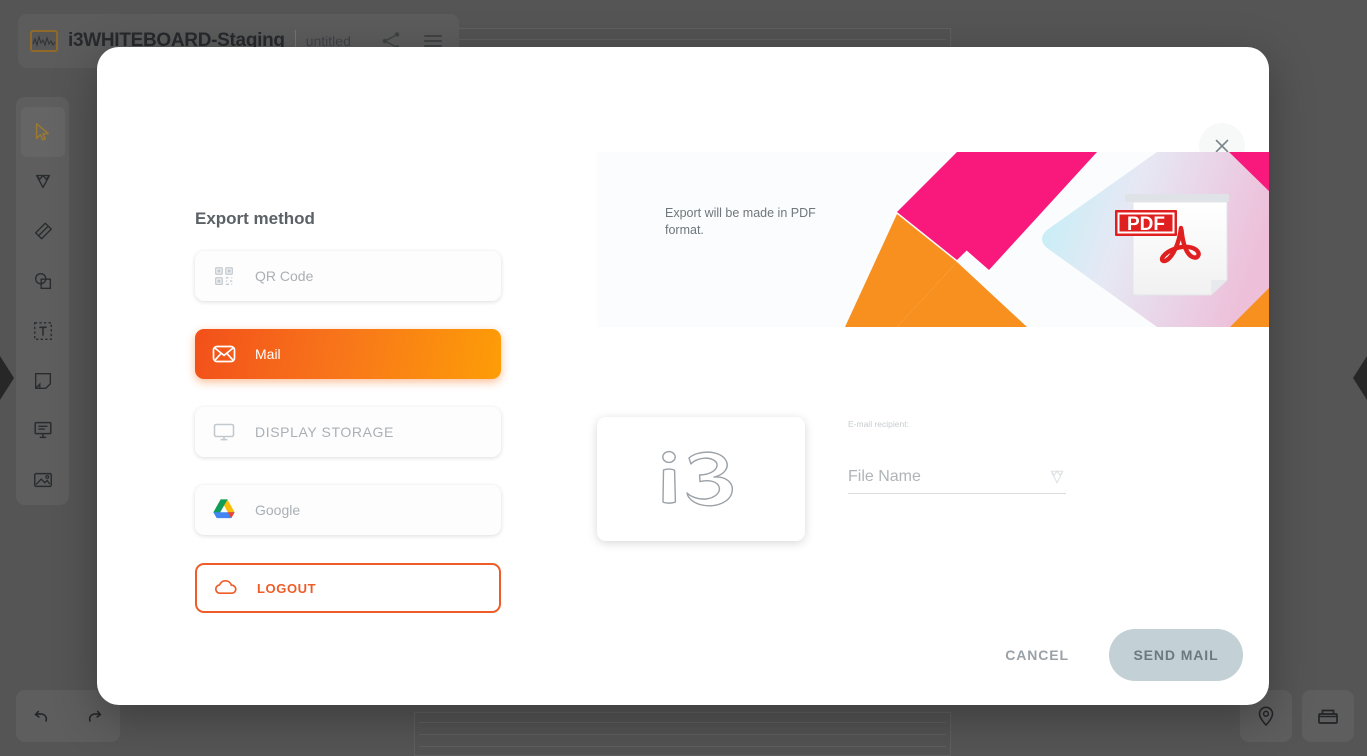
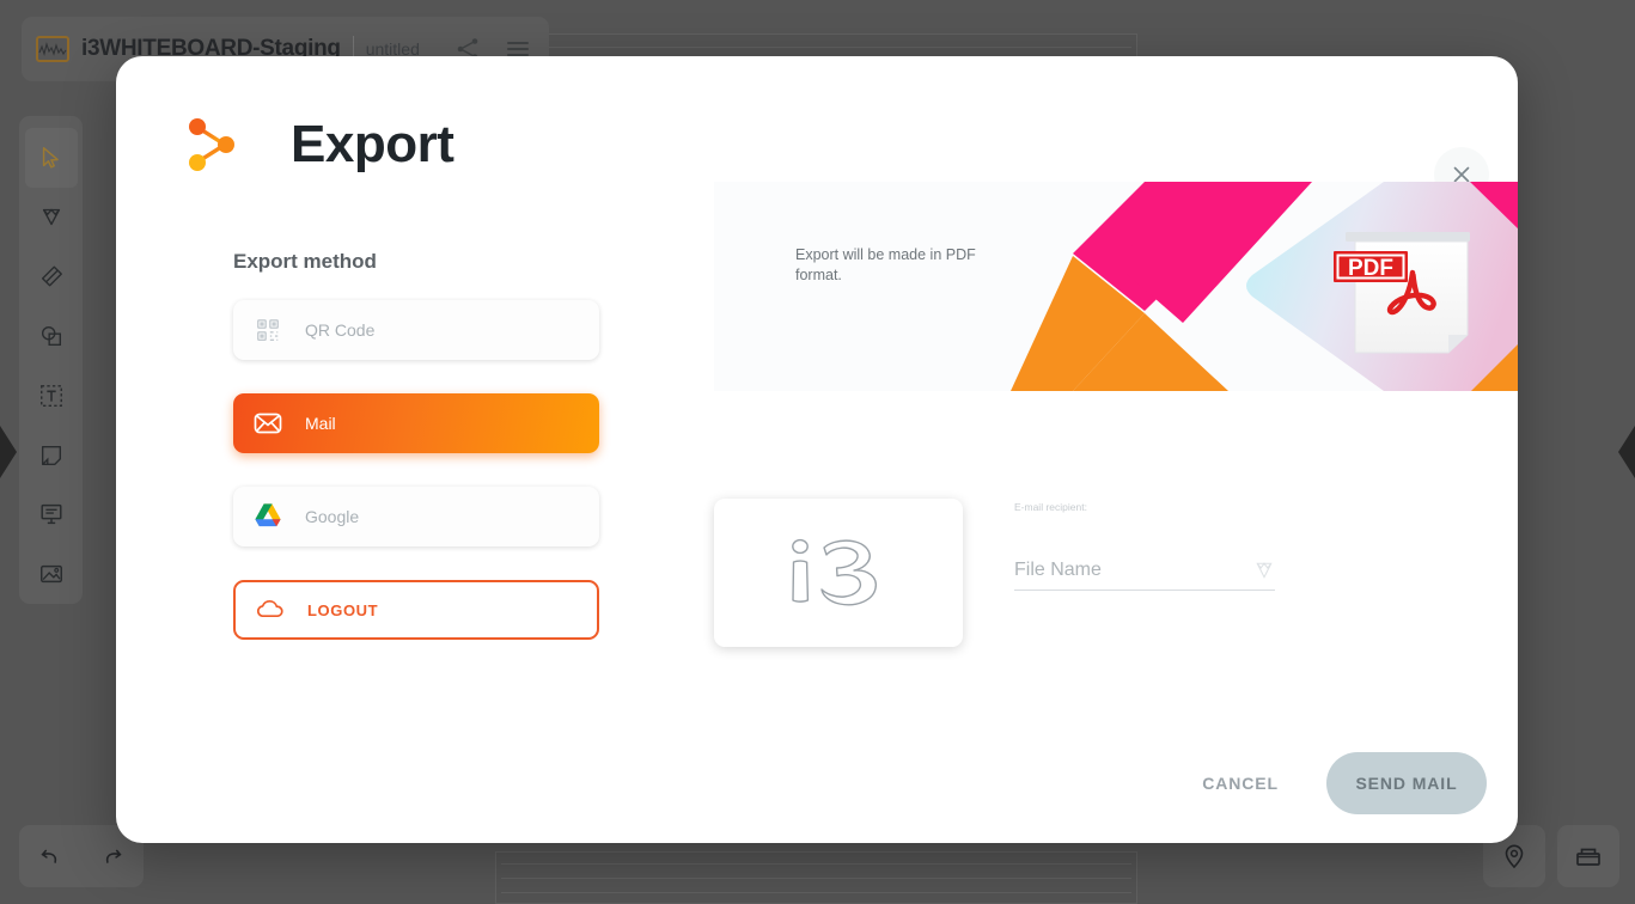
  i3WHITEBOARD-Staging
  untitled
+ Export
  Export method
  QR Code
  Mail
- DISPLAY STORAGE
  Google
  LOGOUT
  PDF
  Export will be made in PDF
  format.
  E-mail recipient:
  File Name
  CANCEL
  SEND MAIL
